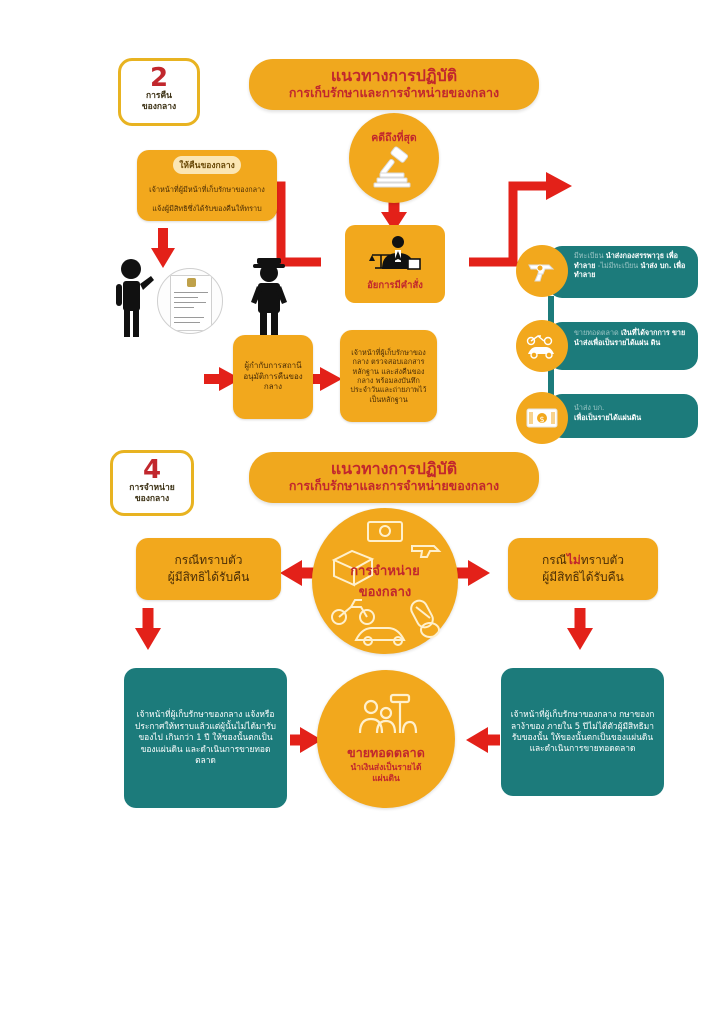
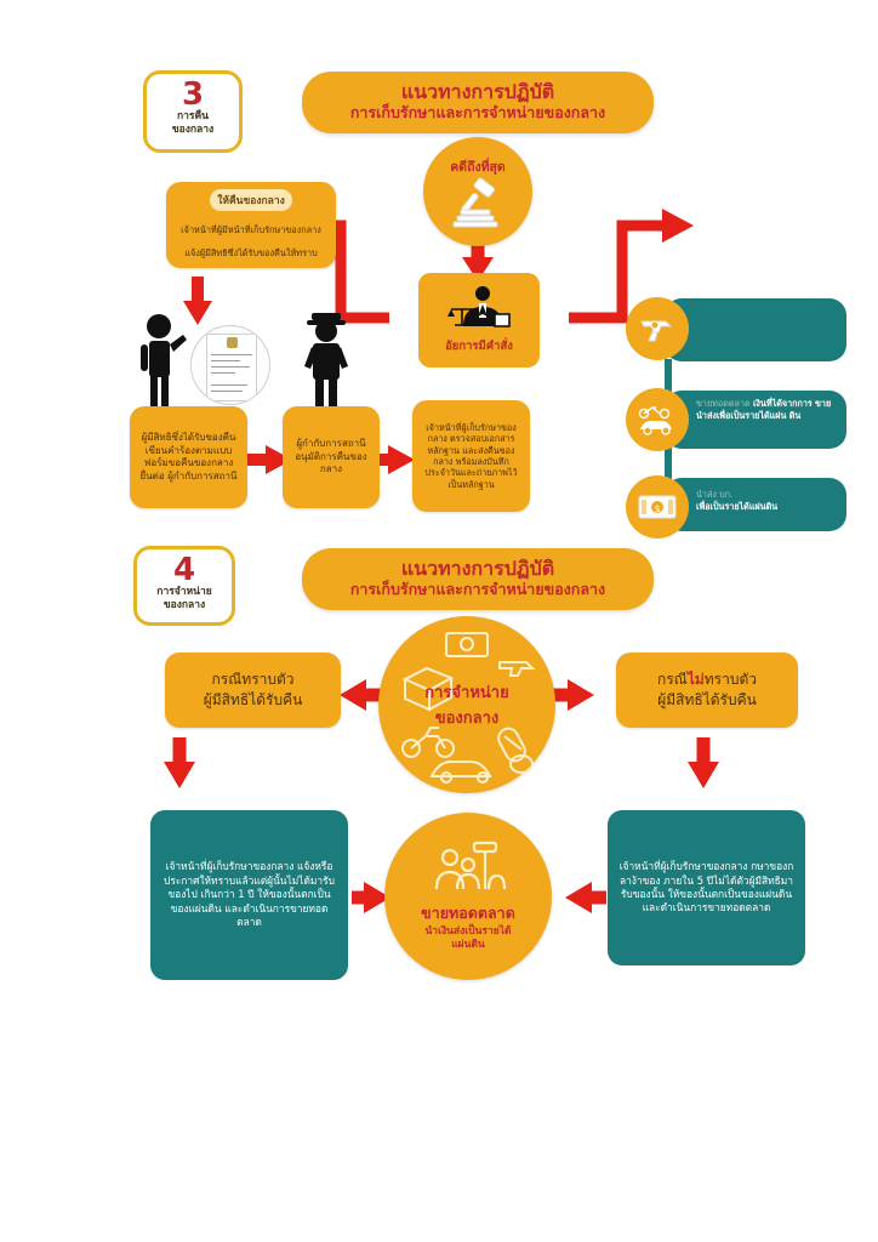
- 2
+ 3
  การคืน
  ของกลาง
  แนวทางการปฏิบัติ
  การเก็บรักษาและการจำหน่ายของกลาง
  คดีถึงที่สุด
  อัยการมีคำสั่ง
  ให้คืนของกลาง
  เจ้าหน้าที่ผู้มีหน้าที่เก็บรักษาของกลางแจ้งผู้มีสิทธิซึ่งได้รับของคืนให้ทราบ
+ ผู้มีสิทธิซึ่งได้รับของคืน เขียนคำร้องตามแบบฟอร์มขอคืนของกลาง ยื่นต่อ ผู้กำกับการสถานี
  ผู้กำกับการสถานีอนุมัติการคืนของกลาง
  เจ้าหน้าที่ผู้เก็บรักษาของกลาง ตรวจสอบเอกสารหลักฐาน และส่งคืนของกลาง พร้อมลงบันทึกประจำวันและถ่ายภาพไว้เป็นหลักฐาน
- มีทะเบียน นำส่งกองสรรพาวุธ เพื่อทำลาย -ไม่มีทะเบียน นำส่ง บก. เพื่อทำลาย
  ขายทอดตลาด เงินที่ได้จากการ ขาย นำส่งเพื่อเป็นรายได้แผ่น ดิน
  $
  นำส่ง บก.
  เพื่อเป็นรายได้แผ่นดิน
  4
  การจำหน่าย
  ของกลาง
  แนวทางการปฏิบัติ
  การเก็บรักษาและการจำหน่ายของกลาง
  การจำหน่าย
  ของกลาง
  กรณีทราบตัว
  ผู้มีสิทธิได้รับคืน
  กรณีไม่ทราบตัว
  ผู้มีสิทธิได้รับคืน
  เจ้าหน้าที่ผู้เก็บรักษาของกลาง แจ้งหรือประกาศให้ทราบแล้วแต่ผู้นั้นไม่ได้มารับของไป เกินกว่า 1 ปี ให้ของนั้นตกเป็นของแผ่นดิน และดำเนินการขายทอดตลาด
  เจ้าหน้าที่ผู้เก็บรักษาของกลาง กษาของกลาง้าของ ภายใน 5 ปีไม่ได้ตัวผู้มีสิทธิมารับของนั้น ให้ของนั้นตกเป็นของแผ่นดิน และดำเนินการขายทอดตลาด
  ขายทอดตลาด
  นำเงินส่งเป็นรายได้
  แผ่นดิน
